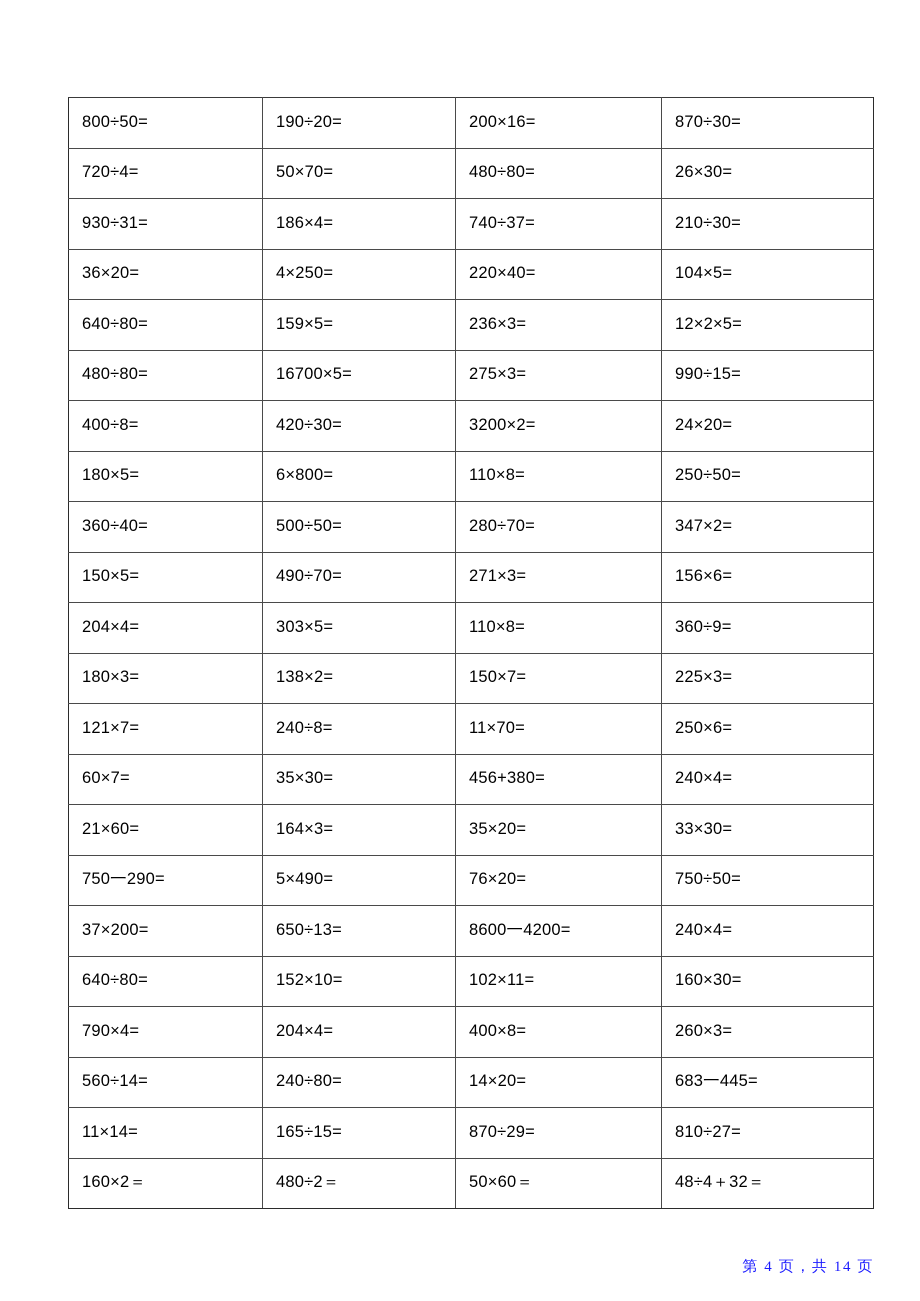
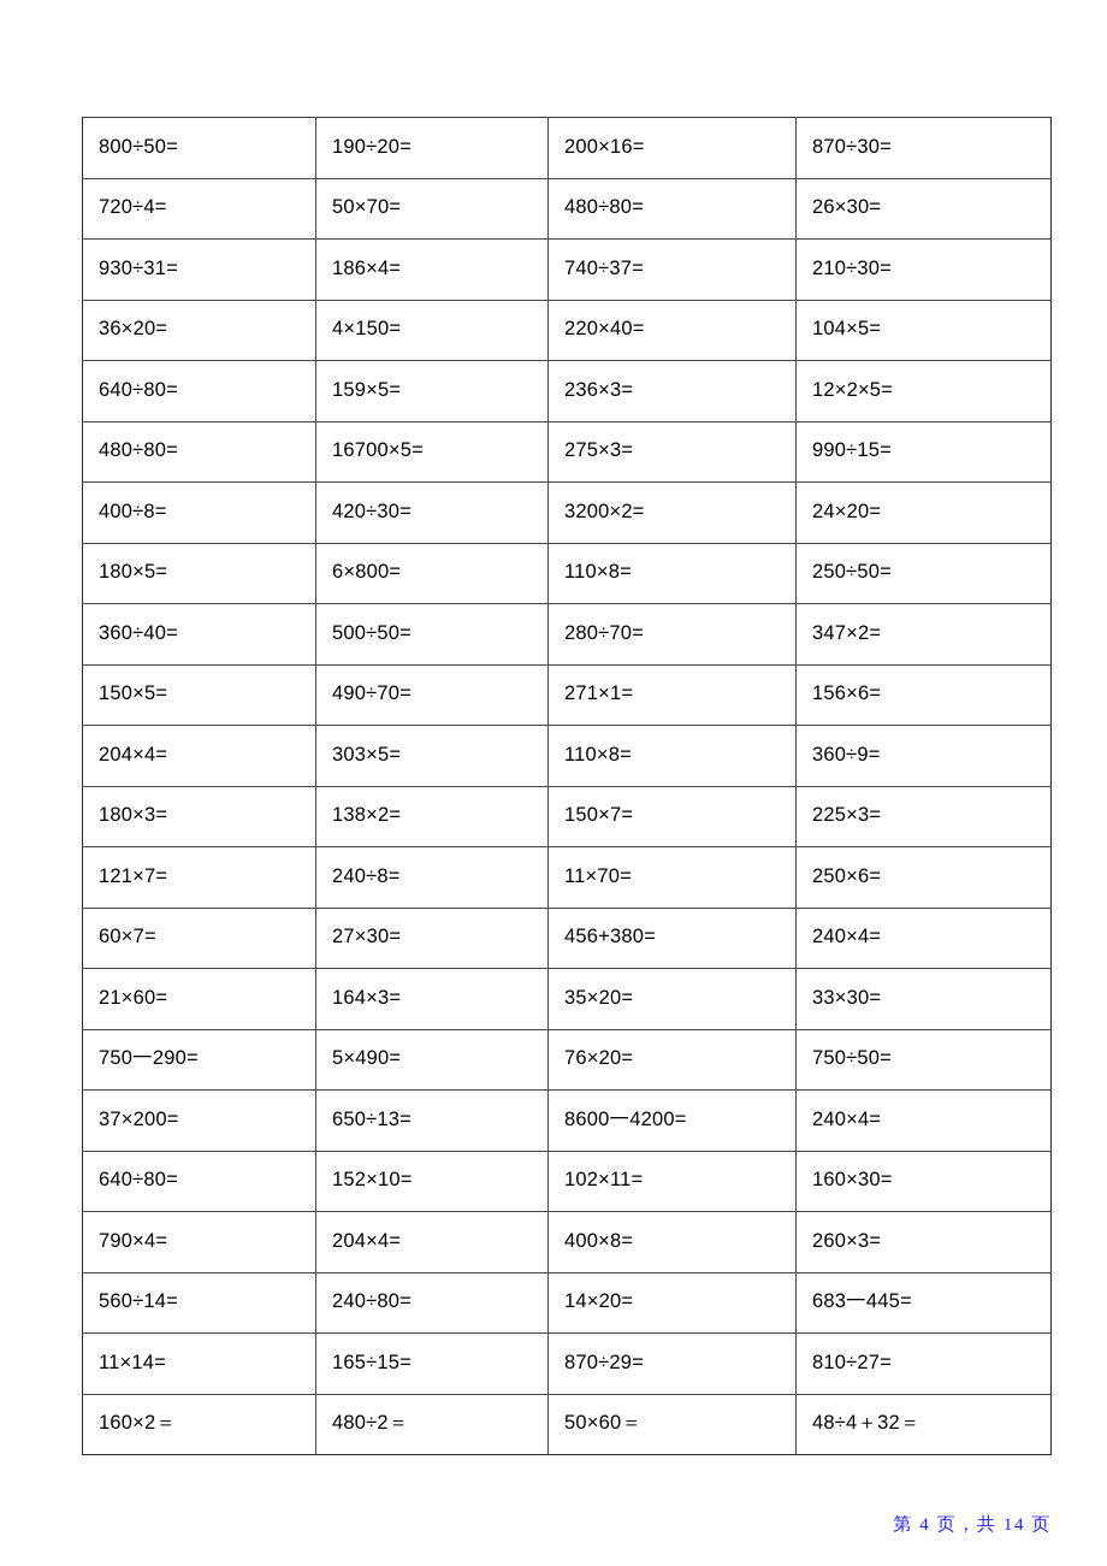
  800÷50=	190÷20=	200×16=	870÷30=
  720÷4=	50×70=	480÷80=	26×30=
  930÷31=	186×4=	740÷37=	210÷30=
- 36×20=	4×250=	220×40=	104×5=
+ 36×20=	4×150=	220×40=	104×5=
  640÷80=	159×5=	236×3=	12×2×5=
  480÷80=	16700×5=	275×3=	990÷15=
  400÷8=	420÷30=	3200×2=	24×20=
  180×5=	6×800=	110×8=	250÷50=
  360÷40=	500÷50=	280÷70=	347×2=
- 150×5=	490÷70=	271×3=	156×6=
+ 150×5=	490÷70=	271×1=	156×6=
  204×4=	303×5=	110×8=	360÷9=
  180×3=	138×2=	150×7=	225×3=
  121×7=	240÷8=	11×70=	250×6=
- 60×7=	35×30=	456+380=	240×4=
+ 60×7=	27×30=	456+380=	240×4=
  21×60=	164×3=	35×20=	33×30=
  750一290=	5×490=	76×20=	750÷50=
  37×200=	650÷13=	8600一4200=	240×4=
  640÷80=	152×10=	102×11=	160×30=
  790×4=	204×4=	400×8=	260×3=
  560÷14=	240÷80=	14×20=	683一445=
  11×14=	165÷15=	870÷29=	810÷27=
  160×2＝	480÷2＝	50×60＝	48÷4＋32＝
  第 4 页，共 14 页
